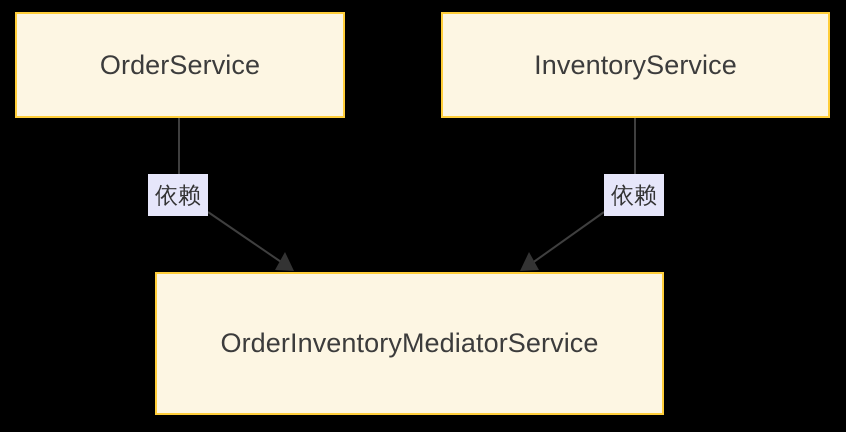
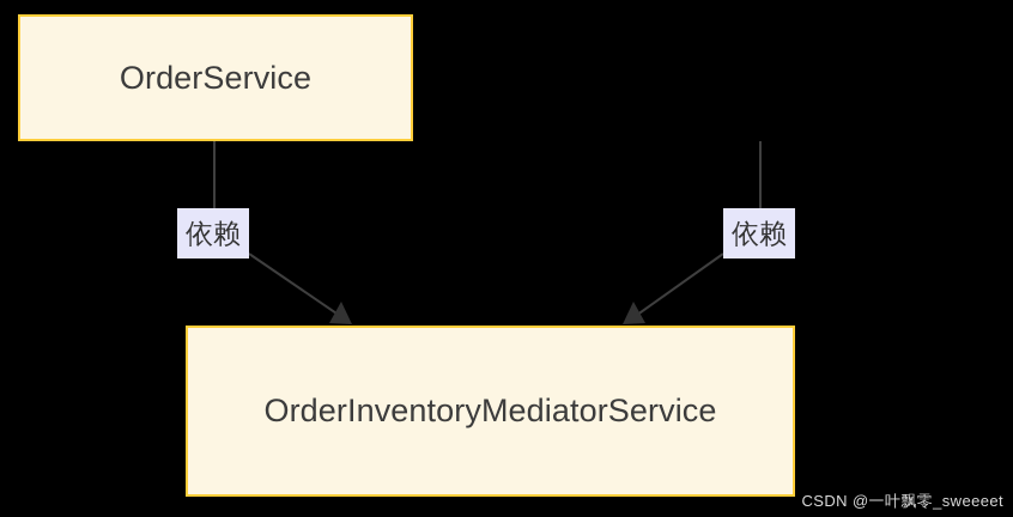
  OrderService
- InventoryService
  OrderInventoryMediatorService
  依赖
  依赖
+ CSDN @一叶飘零_sweeeet
